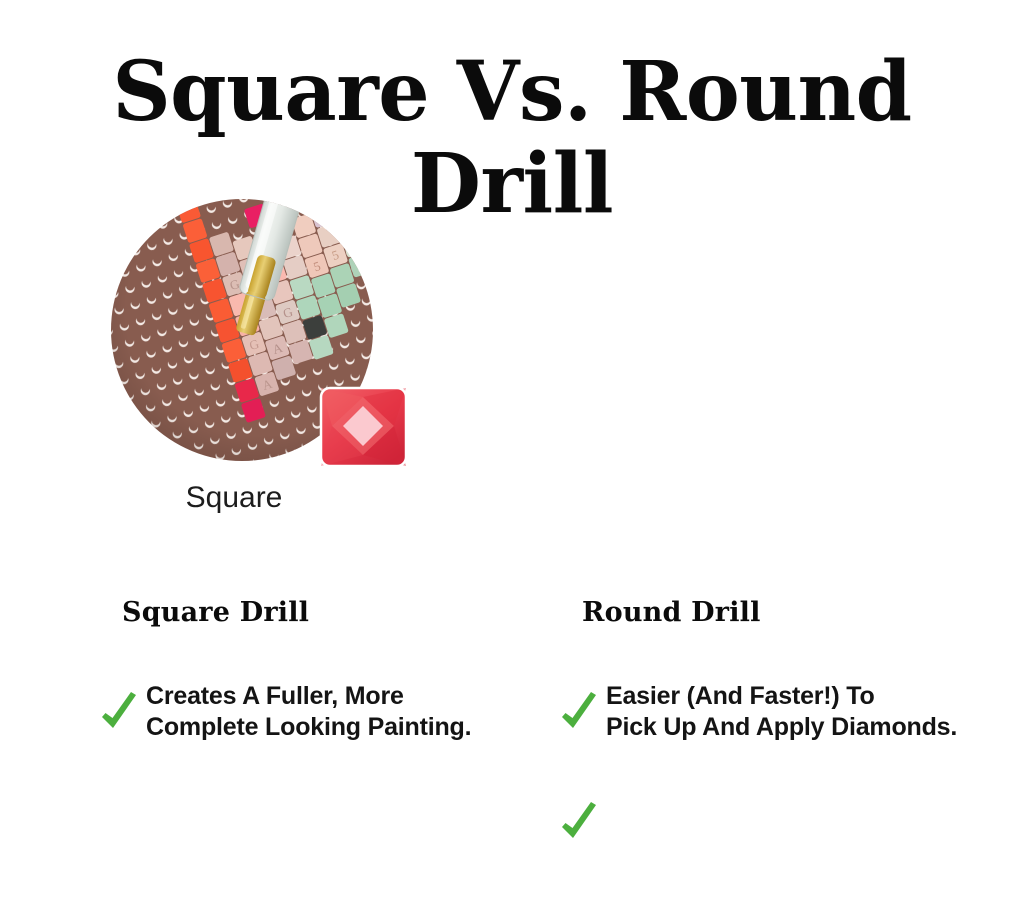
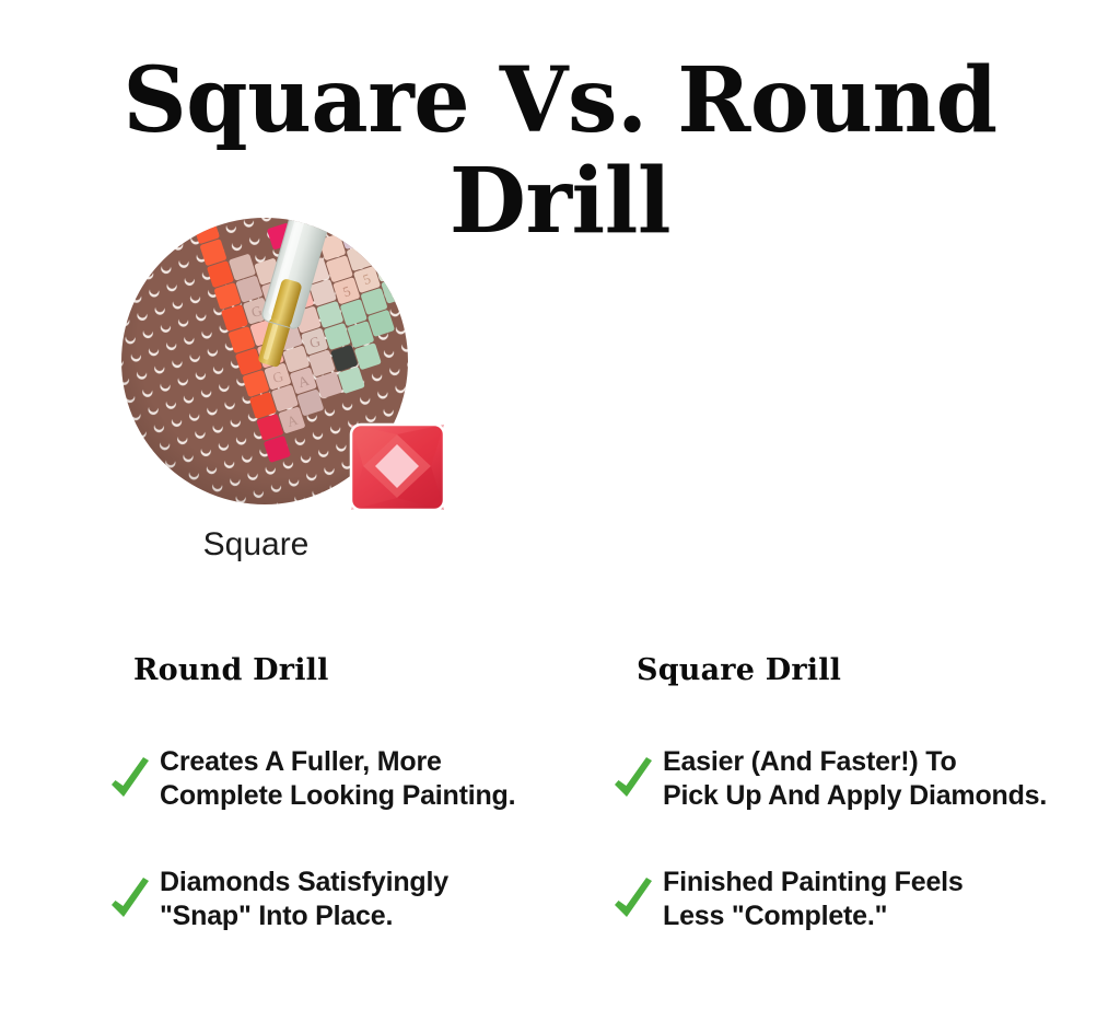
  Square Vs. Round Drill
  Square
- Square Drill
+ Round Drill
  Creates A Fuller, More
  Complete Looking Painting.
+ Diamonds Satisfyingly
+ "Snap" Into Place.
- Round Drill
+ Square Drill
  Easier (And Faster!) To
  Pick Up And Apply Diamonds.
+ Finished Painting Feels
+ Less "Complete."
